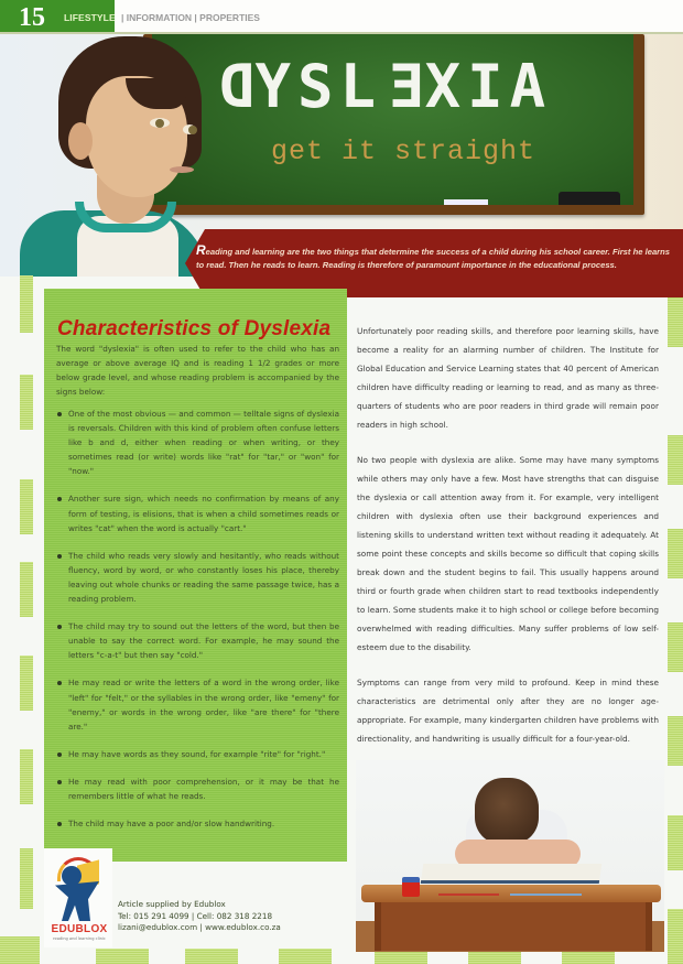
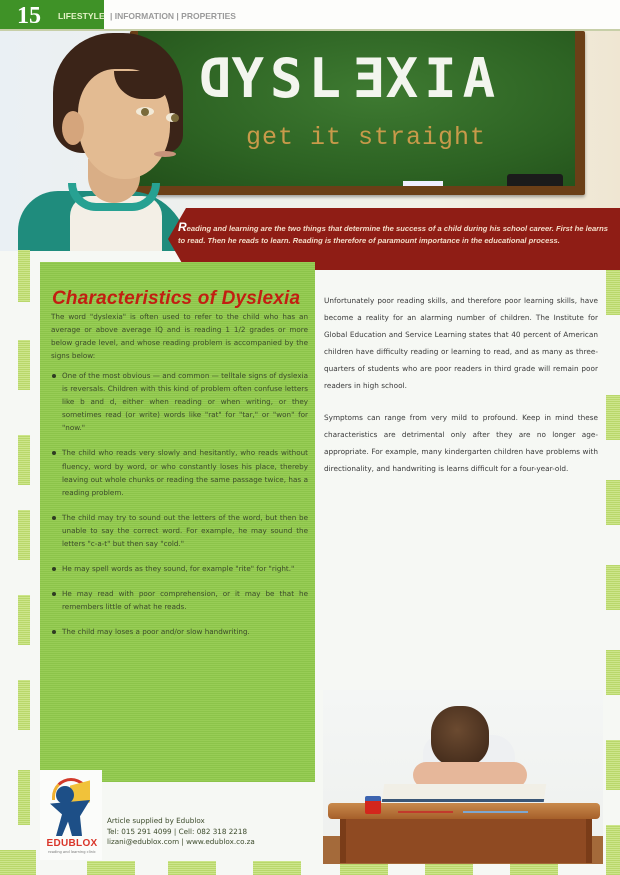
  15
  LIFESTYLE
  | INFORMATION | PROPERTIES
  get it straight
  Reading and learning are the two things that determine the success of a child during his school career. First he learns to read. Then he reads to learn. Reading is therefore of paramount importance in the educational process.
  Characteristics of Dyslexia
  The word "dyslexia" is often used to refer to the child who has an average or above average IQ and is reading 1 1/2 grades or more below grade level, and whose reading problem is accompanied by the signs below:
  One of the most obvious — and common — telltale signs of dyslexia is reversals. Children with this kind of problem often confuse letters like b and d, either when reading or when writing, or they sometimes read (or write) words like "rat" for "tar," or "won" for "now."
- Another sure sign, which needs no confirmation by means of any form of testing, is elisions, that is when a child sometimes reads or writes "cat" when the word is actually "cart."
  The child who reads very slowly and hesitantly, who reads without fluency, word by word, or who constantly loses his place, thereby leaving out whole chunks or reading the same passage twice, has a reading problem.
  The child may try to sound out the letters of the word, but then be unable to say the correct word. For example, he may sound the letters "c-a-t" but then say "cold."
- He may read or write the letters of a word in the wrong order, like "left" for "felt," or the syllables in the wrong order, like "emeny" for "enemy," or words in the wrong order, like "are there" for "there are."
- He may have words as they sound, for example "rite" for "right."
+ He may spell words as they sound, for example "rite" for "right."
  He may read with poor comprehension, or it may be that he remembers little of what he reads.
- The child may have a poor and/or slow handwriting.
+ The child may loses a poor and/or slow handwriting.
  EDUBLOX
  Article supplied by Edublox
  Tel: 015 291 4099 | Cell: 082 318 2218
  lizani@edublox.com | www.edublox.co.za
  Unfortunately poor reading skills, and therefore poor learning skills, have become a reality for an alarming number of children. The Institute for Global Education and Service Learning states that 40 percent of American children have difficulty reading or learning to read, and as many as three-quarters of students who are poor readers in third grade will remain poor readers in high school.
- No two people with dyslexia are alike. Some may have many symptoms while others may only have a few. Most have strengths that can disguise the dyslexia or call attention away from it. For example, very intelligent children with dyslexia often use their background experiences and listening skills to understand written text without reading it adequately. At some point these concepts and skills become so difficult that coping skills break down and the student begins to fail. This usually happens around third or fourth grade when children start to read textbooks independently to learn. Some students make it to high school or college before becoming overwhelmed with reading difficulties. Many suffer problems of low self-esteem due to the disability.
- Symptoms can range from very mild to profound. Keep in mind these characteristics are detrimental only after they are no longer age-appropriate. For example, many kindergarten children have problems with directionality, and handwriting is usually difficult for a four-year-old.
+ Symptoms can range from very mild to profound. Keep in mind these characteristics are detrimental only after they are no longer age-appropriate. For example, many kindergarten children have problems with directionality, and handwriting is learns difficult for a four-year-old.
